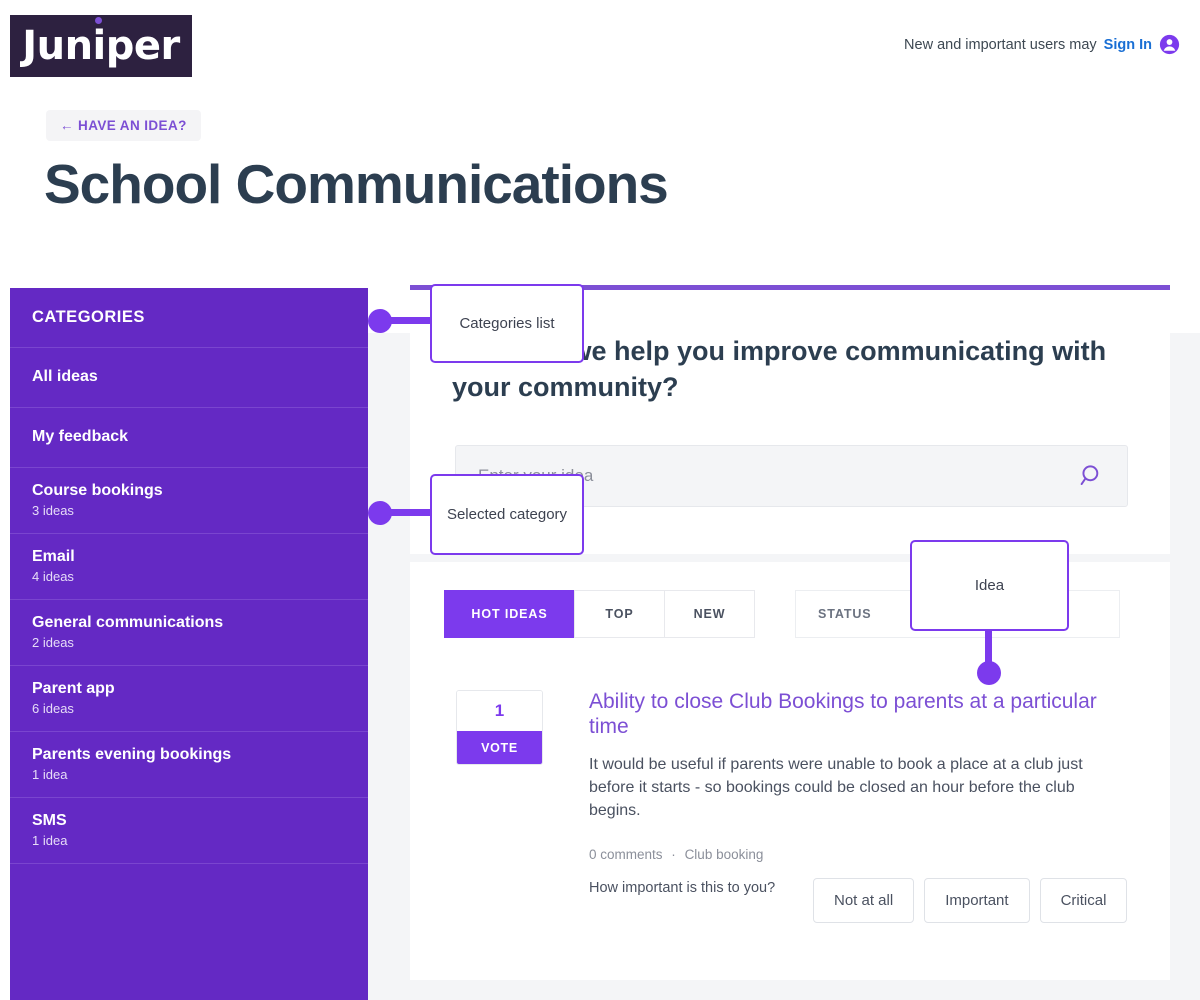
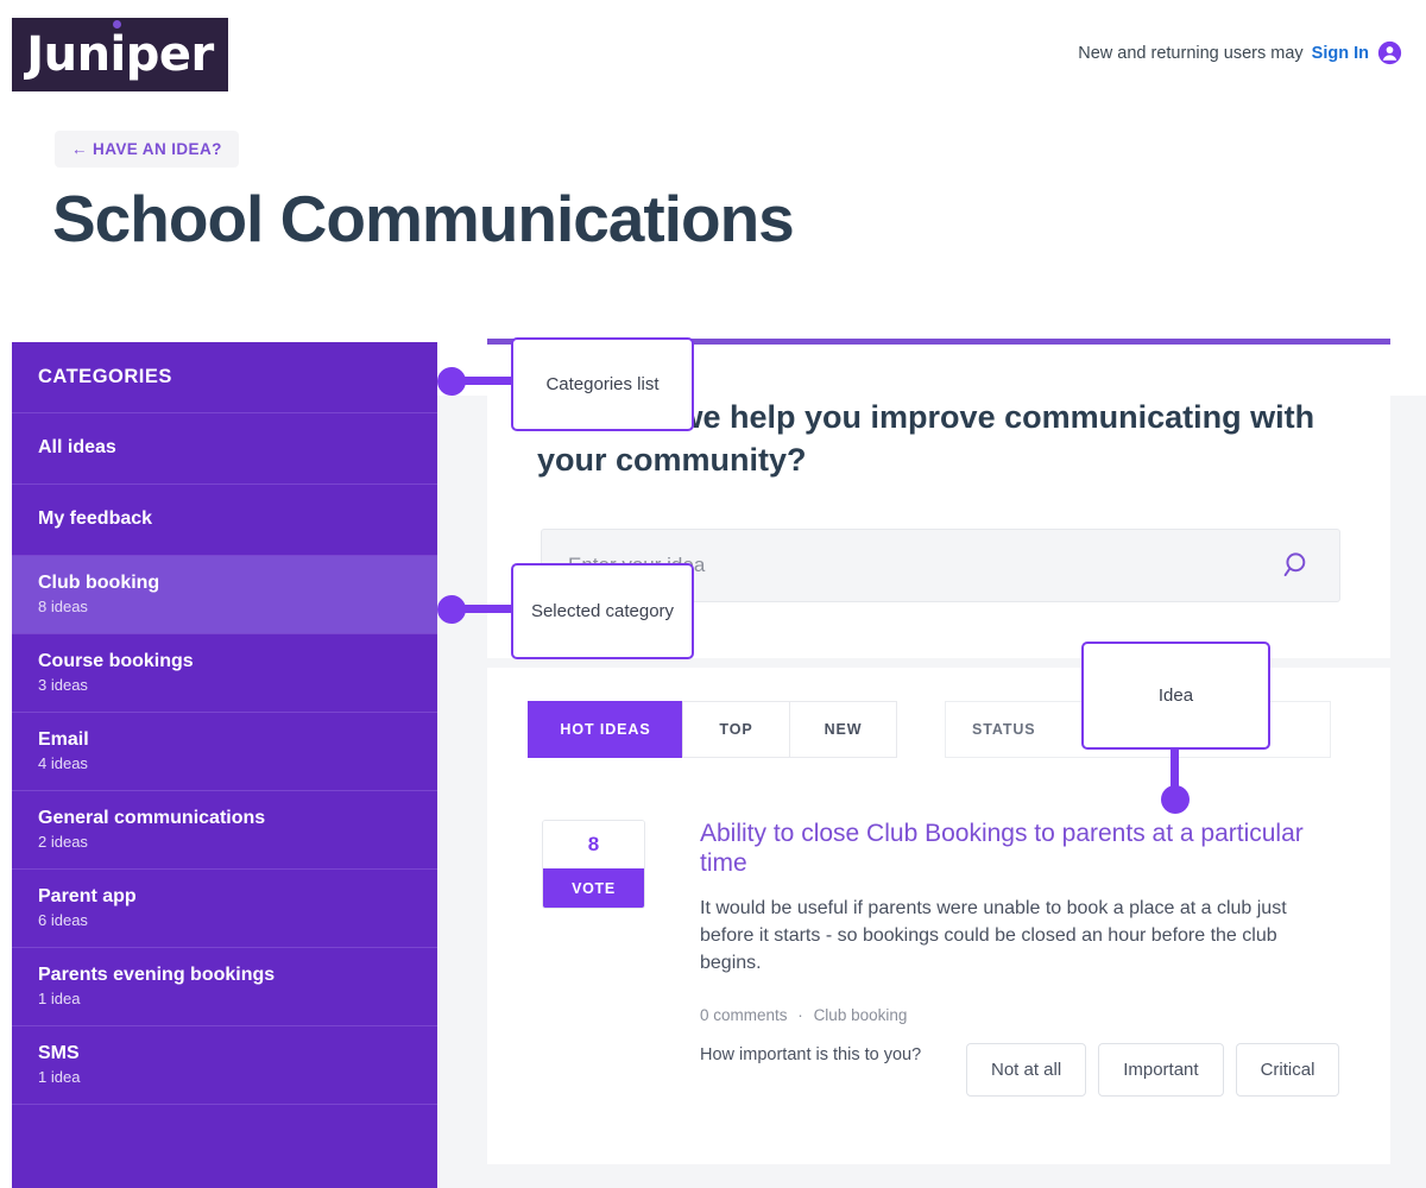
  Juniper
- New and important users may
+ New and returning users may
  Sign In
  ← HAVE AN IDEA?
  School Communications
  CATEGORIES
  All ideas
  My feedback
+ Club booking
+ 8 ideas
  Course bookings
  3 ideas
  Email
  4 ideas
  General communications
  2 ideas
  Parent app
  6 ideas
  Parents evening bookings
  1 idea
  SMS
  1 idea
  e help you improve communicating with your community?
  HOT IDEAS
  TOP
  NEW
  STATUS
- 1
+ 8
  VOTE
  Ability to close Club Bookings to parents at a particular time
  It would be useful if parents were unable to book a place at a club just before it starts - so bookings could be closed an hour before the club begins.
  0 comments · Club booking
  How important is this to you?
  Not at all
  Important
  Critical
  Categories list
  Selected category
  Idea
